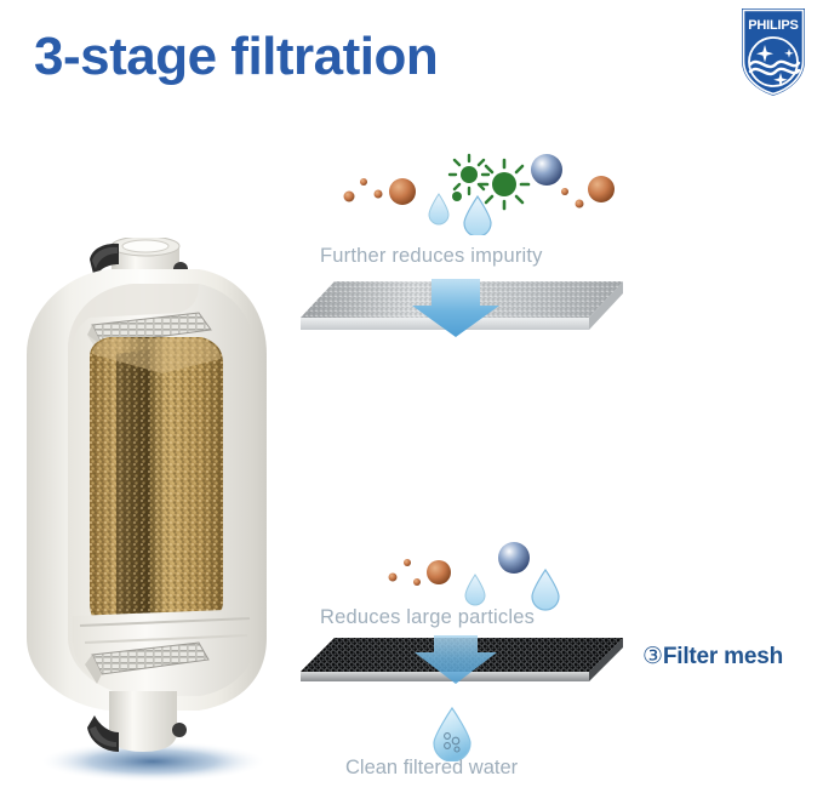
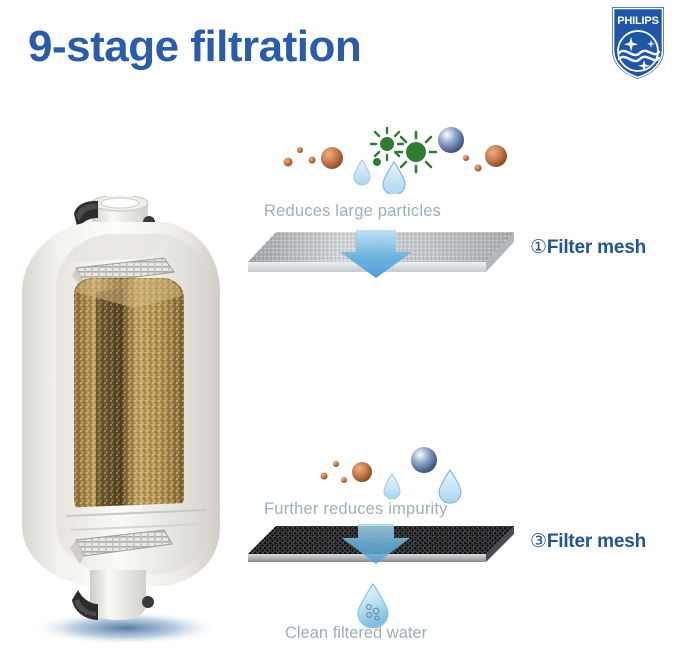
- 3-stage filtration
+ 9-stage filtration
  PHILIPS
- Further reduces impurity
+ Reduces large particles
+ ①Filter mesh
- Reduces large particles
+ Further reduces impurity
  ③Filter mesh
  Clean filtered water
